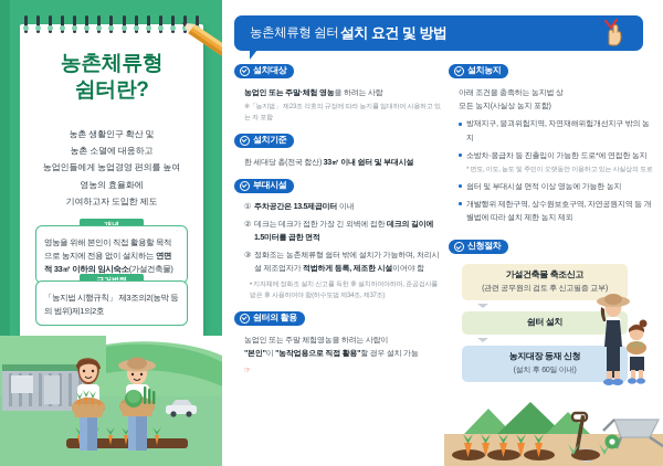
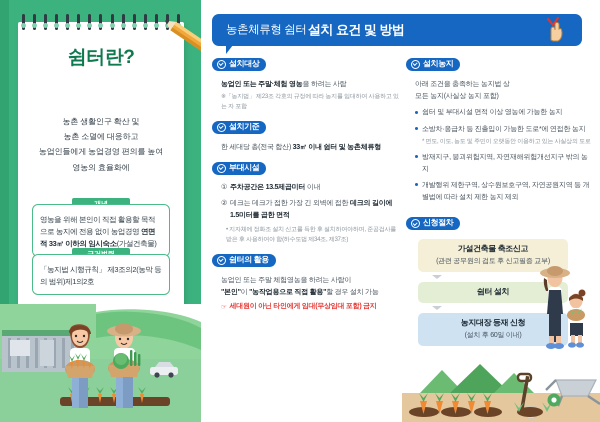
- 농촌체류형
  쉼터란?
  농촌 생활인구 확산 및
  농촌 소멸에 대응하고
  농업인들에게 농업경영 편의를 높여
  영농의 효율화에
- 기여하고자 도입한 제도
- 영농을 위해 본인이 직접 활용할 목적으로 농지에 전용 없이 설치하는 연면적 33㎡ 이하의 임시숙소(가설건축물)
+ 영농을 위해 본인이 직접 활용할 목적으로 농지에 전용 없이 농업경영 연면적 33㎡ 이하의 임시숙소(가설건축물)
  「농지법 시행규칙」 제3조의2(농막 등의 범위)제1의2호
  농촌체류형 쉼터
  설치 요건 및 방법
  설치대상
  농업인 또는 주말·체험 영농을 하려는 사람
  설치기준
- 한 세대당 총(전국 합산) 33㎡ 이내 쉼터 및 부대시설
+ 한 세대당 총(전국 합산) 33㎡ 이내 쉼터 및 농촌체류형
  부대시설
  ①
  주차공간은 13.5제곱미터 이내
  ②
  데크는 데크가 접한 가장 긴 외벽에 접한 데크의 길이에 1.5미터를 곱한 면적
- ③
- 정화조는 농촌체류형 쉼터 밖에 설치가 가능하며, 처리시설 제조업자가 적법하게 등록, 제조한 시설이어야 함
  쉼터의 활용
  농업인 또는 주말 체험영농을 하려는 사람이
  "본인"이 "농작업용으로 직접 활용"할 경우 설치 가능
+ 세대원이 아닌 타인에게 임대(무상임대 포함) 금지
  설치농지
  아래 조건을 충족하는 농지법 상
  모든 농지(사실상 농지 포함)
- 방재지구, 붕괴위험지역, 자연재해위험개선지구 밖의 농지
+ 쉼터 및 부대시설 면적 이상 영농에 가능한 농지
  소방차·응급차 등 진출입이 가능한 도로*에 연접한 농지
- 쉼터 및 부대시설 면적 이상 영농에 가능한 농지
+ 방재지구, 붕괴위험지역, 자연재해위험개선지구 밖의 농지
  개발행위 제한구역, 상수원보호구역, 자연공원지역 등 개별법에 따라 설치 제한 농지 제외
  신청절차
  가설건축물 축조신고
  (관련 공무원의 검토 후 신고필증 교부)
  쉼터 설치
  농지대장 등재 신청
  (설치 후 60일 이내)
